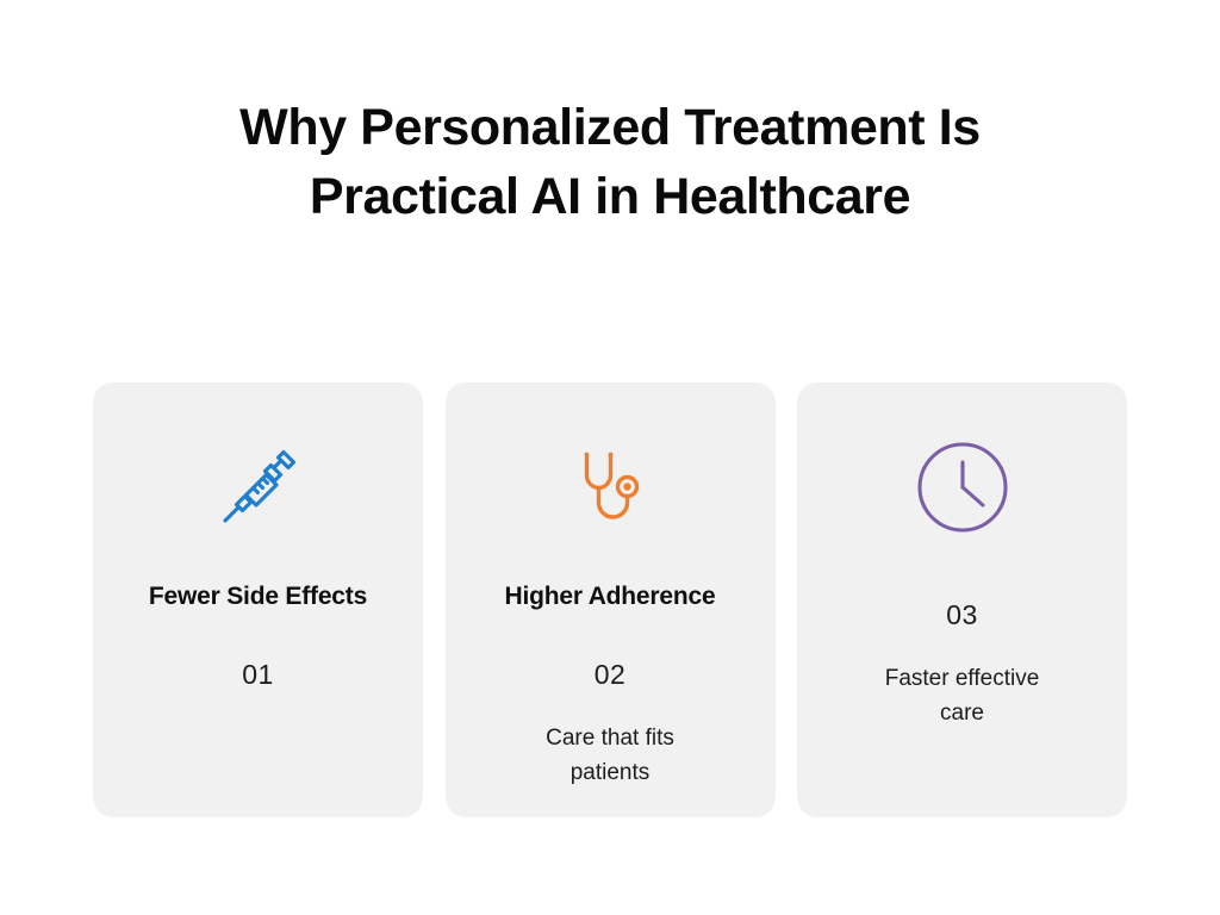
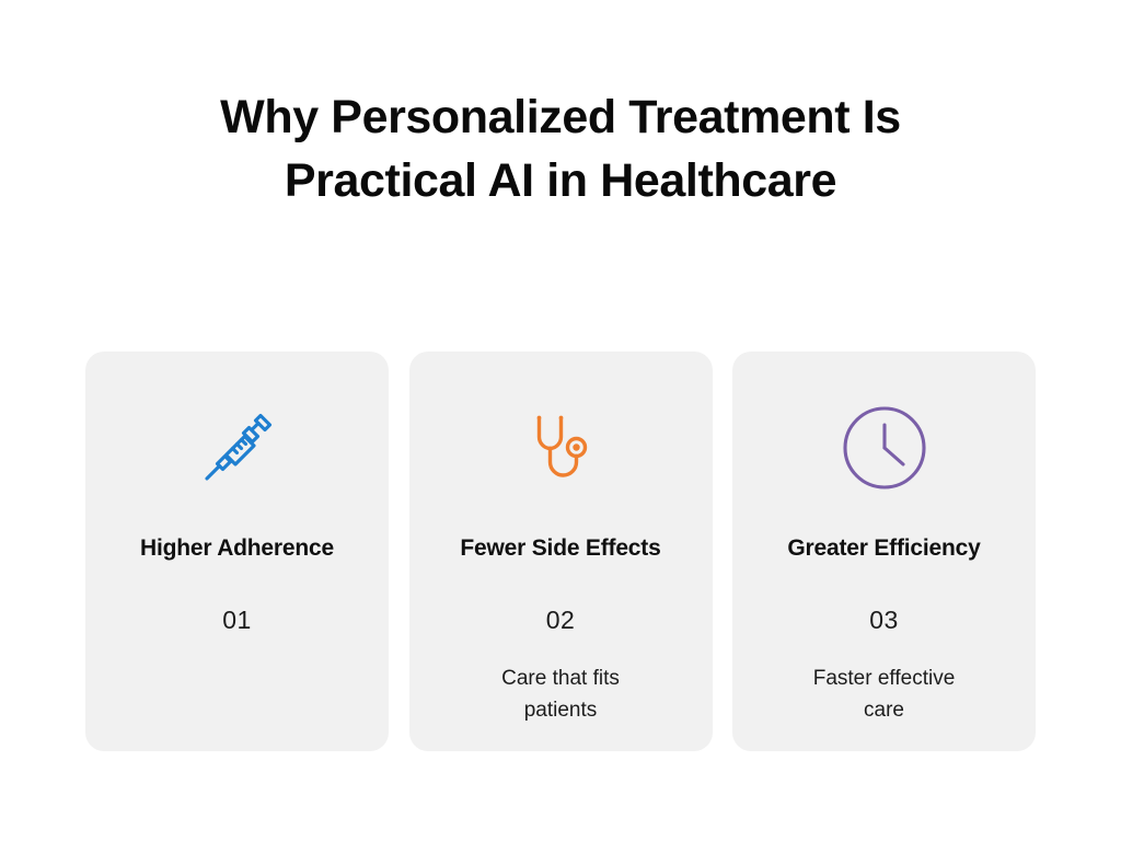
  Why Personalized Treatment Is
  Practical AI in Healthcare
- Fewer Side Effects
+ Higher Adherence
  01
- Higher Adherence
+ Fewer Side Effects
  02
  Care that fits
  patients
+ Greater Efficiency
  03
  Faster effective
  care
